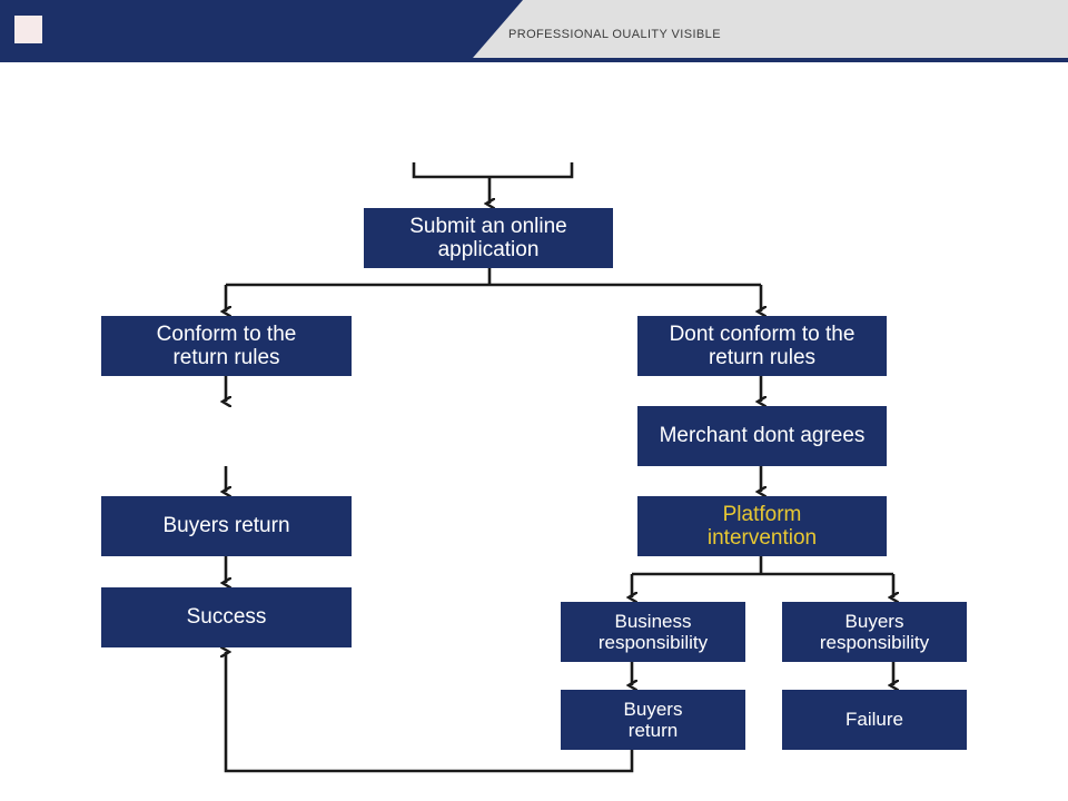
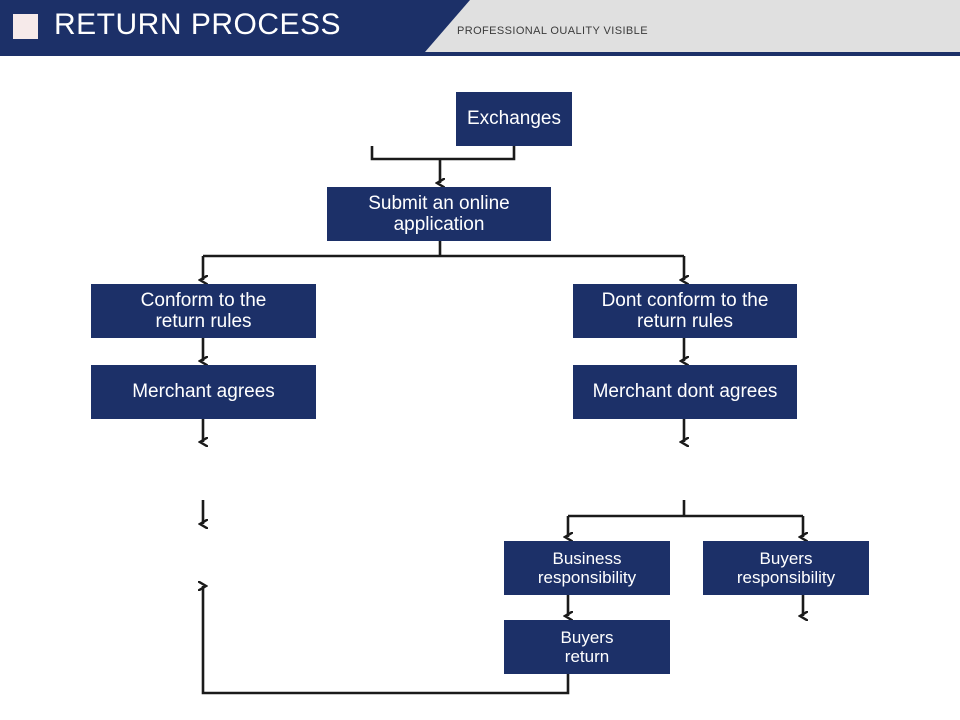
+ RETURN PROCESS
  PROFESSIONAL OUALITY VISIBLE
+ Exchanges
  Submit an online
  application
  Conform to the
  return rules
  Dont conform to the
  return rules
+ Merchant agrees
  Merchant dont agrees
- Buyers return
- Platform
- intervention
- Success
  Business
  responsibility
  Buyers
  responsibility
  Buyers
  return
- Failure
